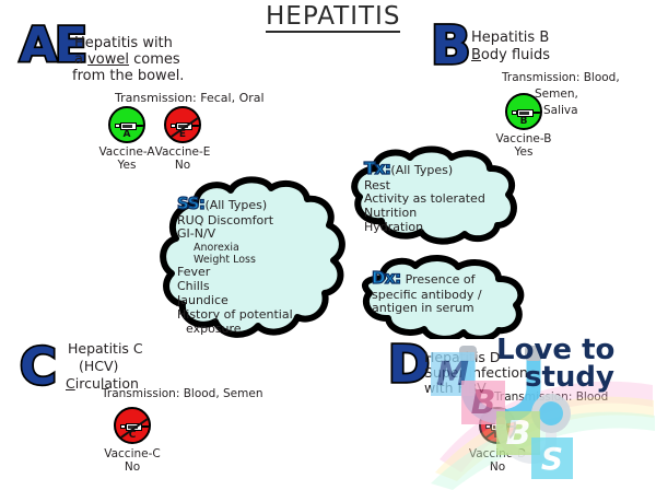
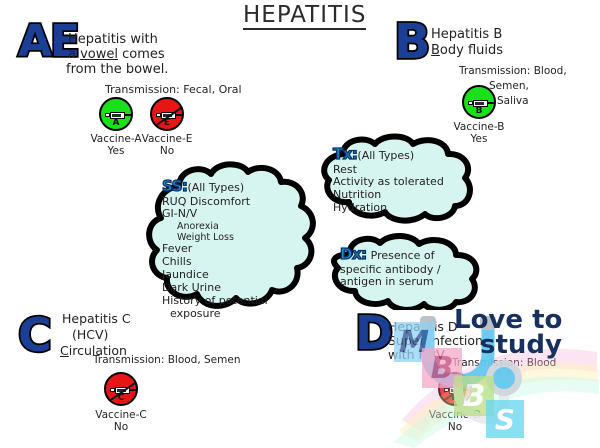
  HEPATITIS
  AE
  Hepatitis with
  a vowel comes
  from the bowel.
  Transmission: Fecal, Oral
  A
  Vaccine-A
  Yes
  E
  Vaccine-E
  No
  B
  Hepatitis B
  Body fluids
  Transmission: Blood,
  Semen,
  Saliva
  B
  Vaccine-B
  Yes
  SS:(All Types)
  RUQ Discomfort
  GI-N/V
  Anorexia
  Weight Loss
  Fever
  Chills
  Jaundice
+ Dark Urine
  History of potential
  exposure
  Tx:(All Types)
  Rest
  Activity as tolerated
  Nutrition
  Hydration
  Dx: Presence of
  specific antibody /
  antigen in serum
  C
  Hepatitis C
  (HCV)
  Circulation
  Transmission: Blood, Semen
  C
  Vaccine-C
  No
  D
  Supenfection
  withV
  No
  M
  B
  B
  S
  Love to
  study
